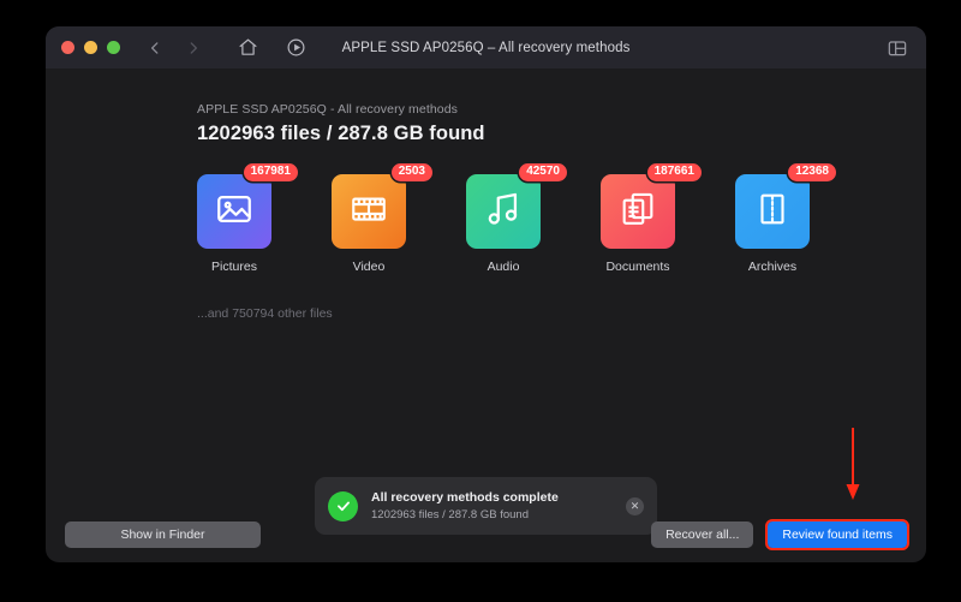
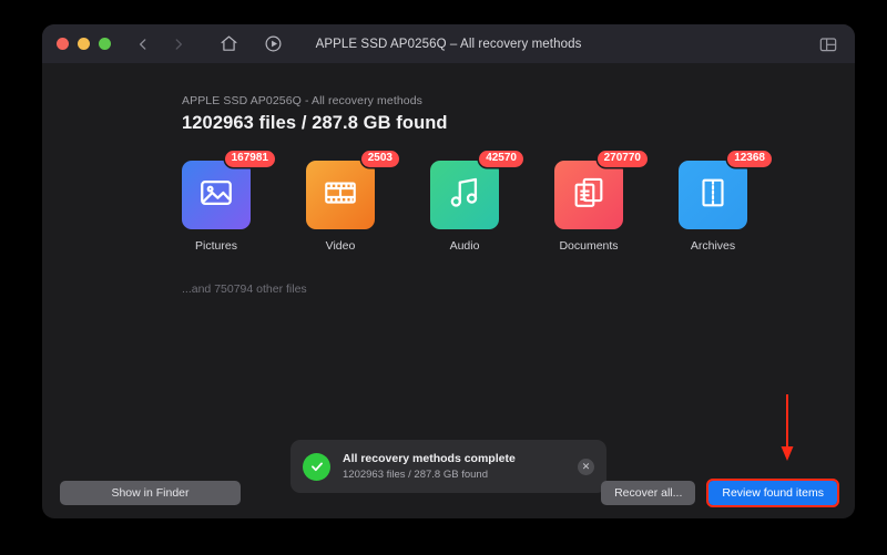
  APPLE SSD AP0256Q – All recovery methods
  APPLE SSD AP0256Q - All recovery methods
  1202963 files / 287.8 GB found
  167981
  Pictures
  2503
  Video
  42570
  Audio
- 187661
+ 270770
  Documents
  12368
  Archives
  ...and 750794 other files
  All recovery methods complete
  1202963 files / 287.8 GB found
  ✕
  Show in Finder
  Recover all...
  Review found items
